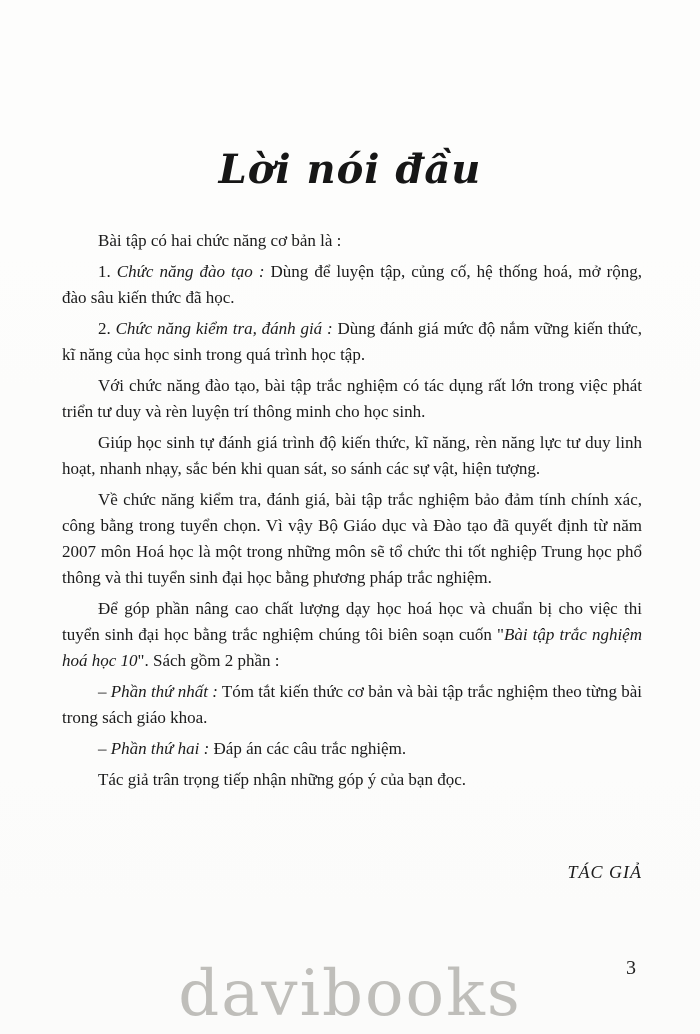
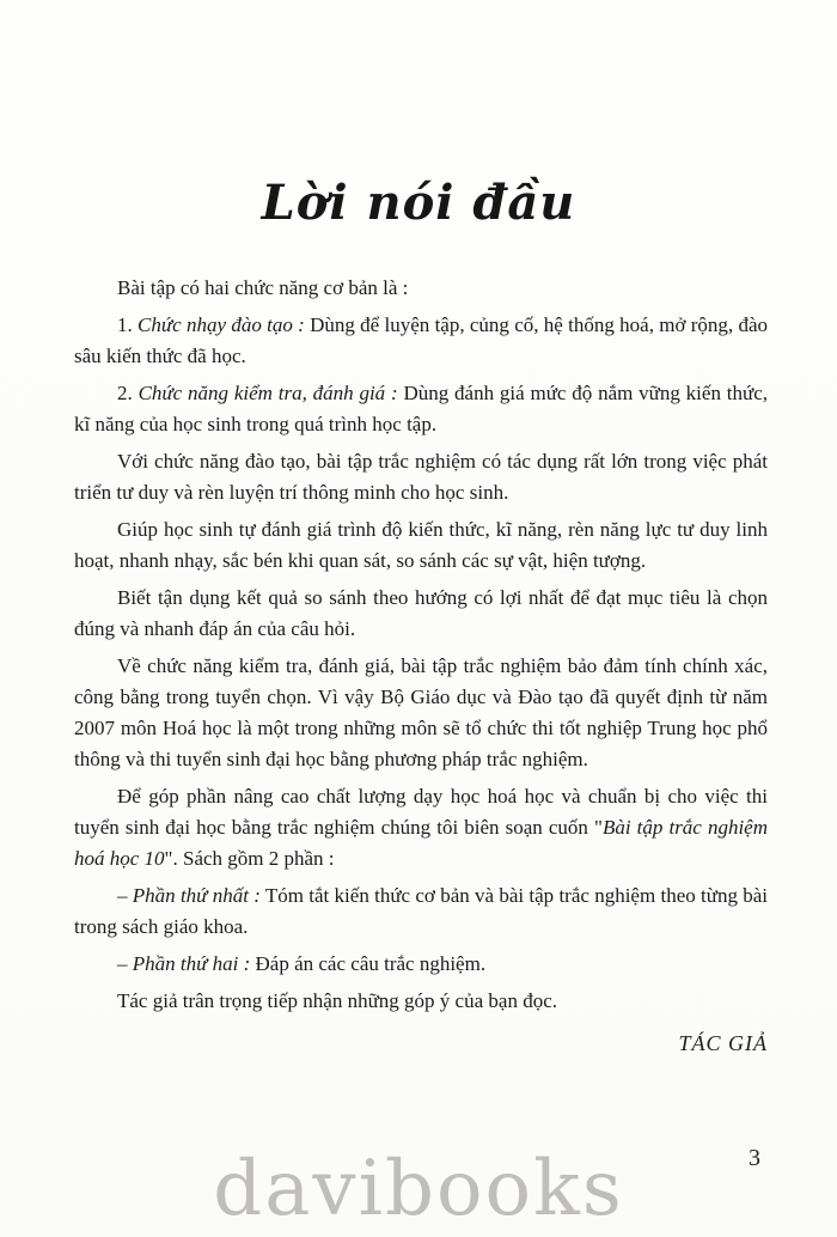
  Lời nói đầu
  Bài tập có hai chức năng cơ bản là :
- 1. Chức năng đào tạo : Dùng để luyện tập, củng cố, hệ thống hoá, mở rộng, đào sâu kiến thức đã học.
+ 1. Chức nhạy đào tạo : Dùng để luyện tập, củng cố, hệ thống hoá, mở rộng, đào sâu kiến thức đã học.
  2. Chức năng kiểm tra, đánh giá : Dùng đánh giá mức độ nắm vững kiến thức, kĩ năng của học sinh trong quá trình học tập.
  Với chức năng đào tạo, bài tập trắc nghiệm có tác dụng rất lớn trong việc phát triển tư duy và rèn luyện trí thông minh cho học sinh.
  Giúp học sinh tự đánh giá trình độ kiến thức, kĩ năng, rèn năng lực tư duy linh hoạt, nhanh nhạy, sắc bén khi quan sát, so sánh các sự vật, hiện tượng.
+ Biết tận dụng kết quả so sánh theo hướng có lợi nhất để đạt mục tiêu là chọn đúng và nhanh đáp án của câu hỏi.
  Về chức năng kiểm tra, đánh giá, bài tập trắc nghiệm bảo đảm tính chính xác, công bằng trong tuyển chọn. Vì vậy Bộ Giáo dục và Đào tạo đã quyết định từ năm 2007 môn Hoá học là một trong những môn sẽ tổ chức thi tốt nghiệp Trung học phổ thông và thi tuyển sinh đại học bằng phương pháp trắc nghiệm.
  Để góp phần nâng cao chất lượng dạy học hoá học và chuẩn bị cho việc thi tuyển sinh đại học bằng trắc nghiệm chúng tôi biên soạn cuốn "Bài tập trắc nghiệm hoá học 10". Sách gồm 2 phần :
  – Phần thứ nhất : Tóm tắt kiến thức cơ bản và bài tập trắc nghiệm theo từng bài trong sách giáo khoa.
  – Phần thứ hai : Đáp án các câu trắc nghiệm.
  Tác giả trân trọng tiếp nhận những góp ý của bạn đọc.
  TÁC GIẢ
  davibooks
  3
